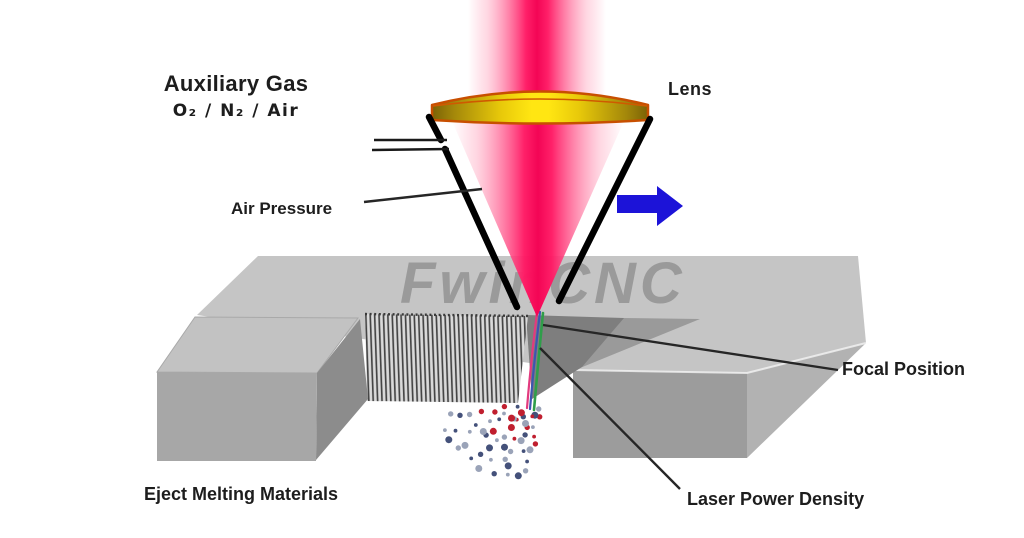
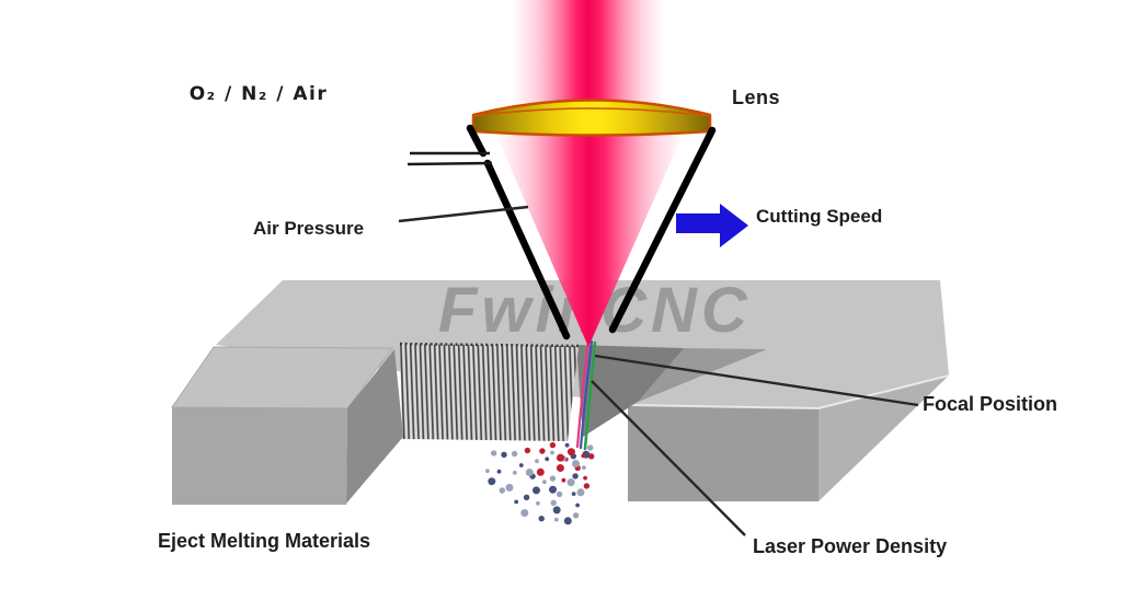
  FwiNC
- Auxiliary Gas
  O₂ / N₂ / Air
  Air Pressure
  Lens
+ Cutting Speed
  Focal Position
  Laser Power Density
  Eject Melting Materials
